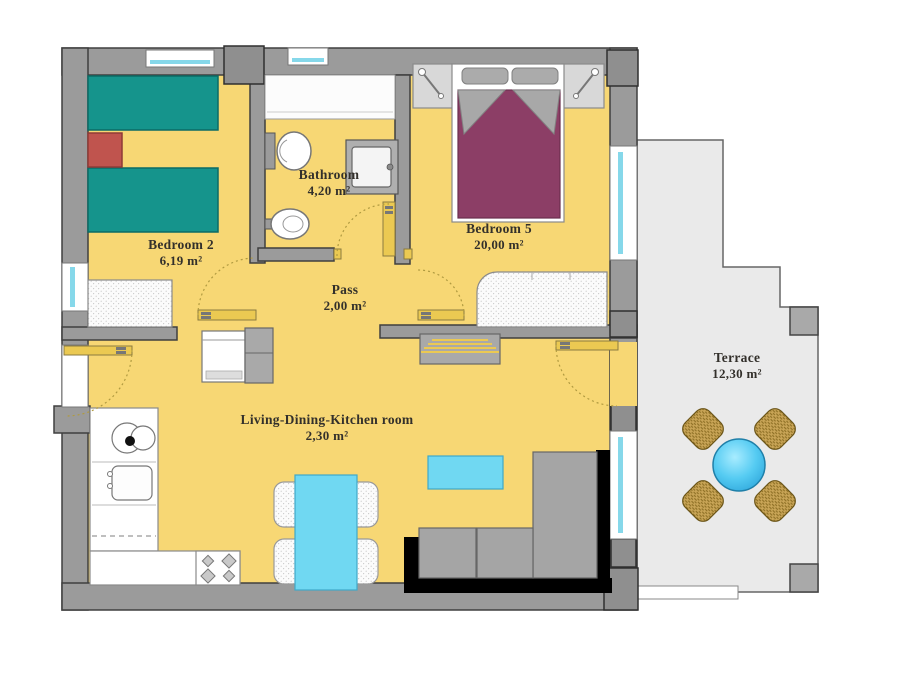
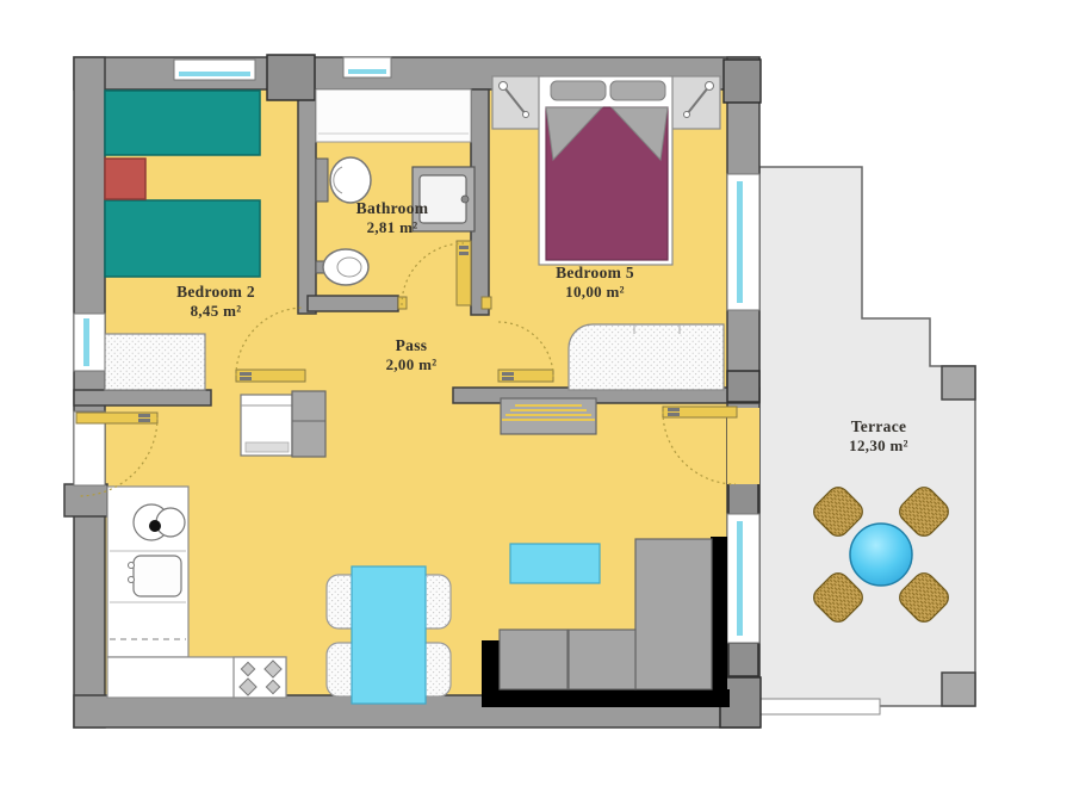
  Bedroom 2
- 6,19 m²
+ 8,45 m²
  Bathroom
- 4,20 m²
+ 2,81 m²
  Bedroom 5
- 20,00 m²
+ 10,00 m²
  Pass
  2,00 m²
- Living-Dining-Kitchen room
- 2,30 m²
  Terrace
  12,30 m²
